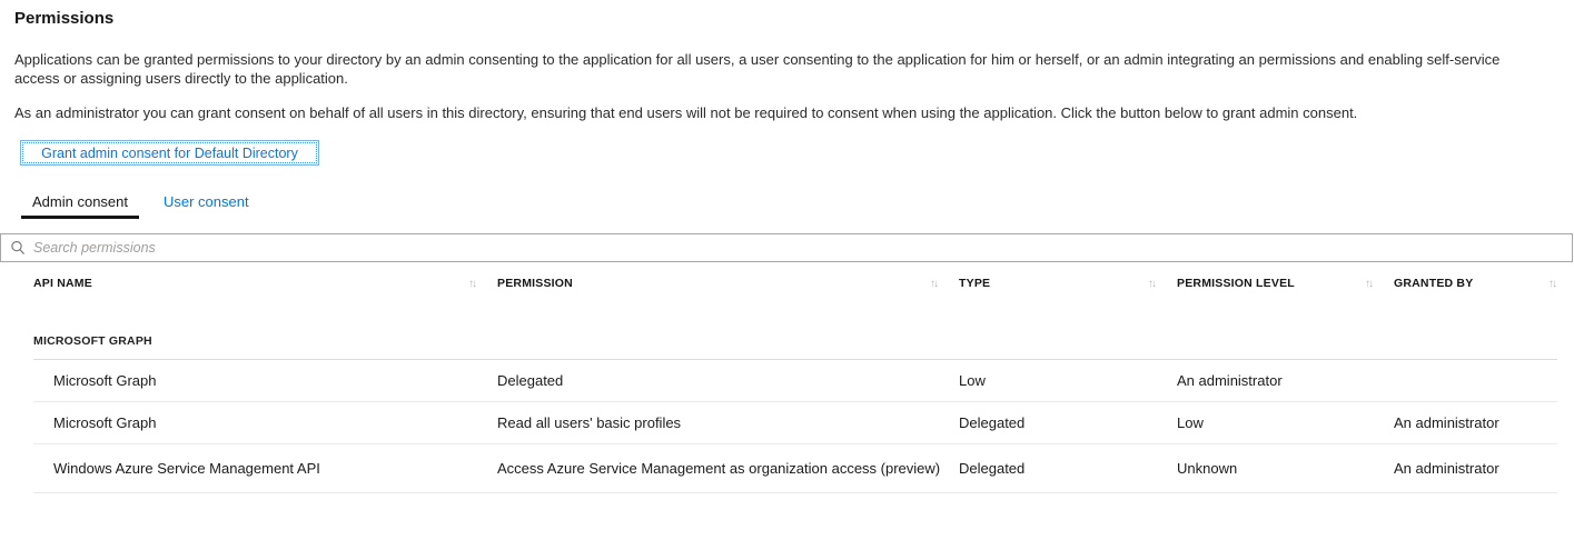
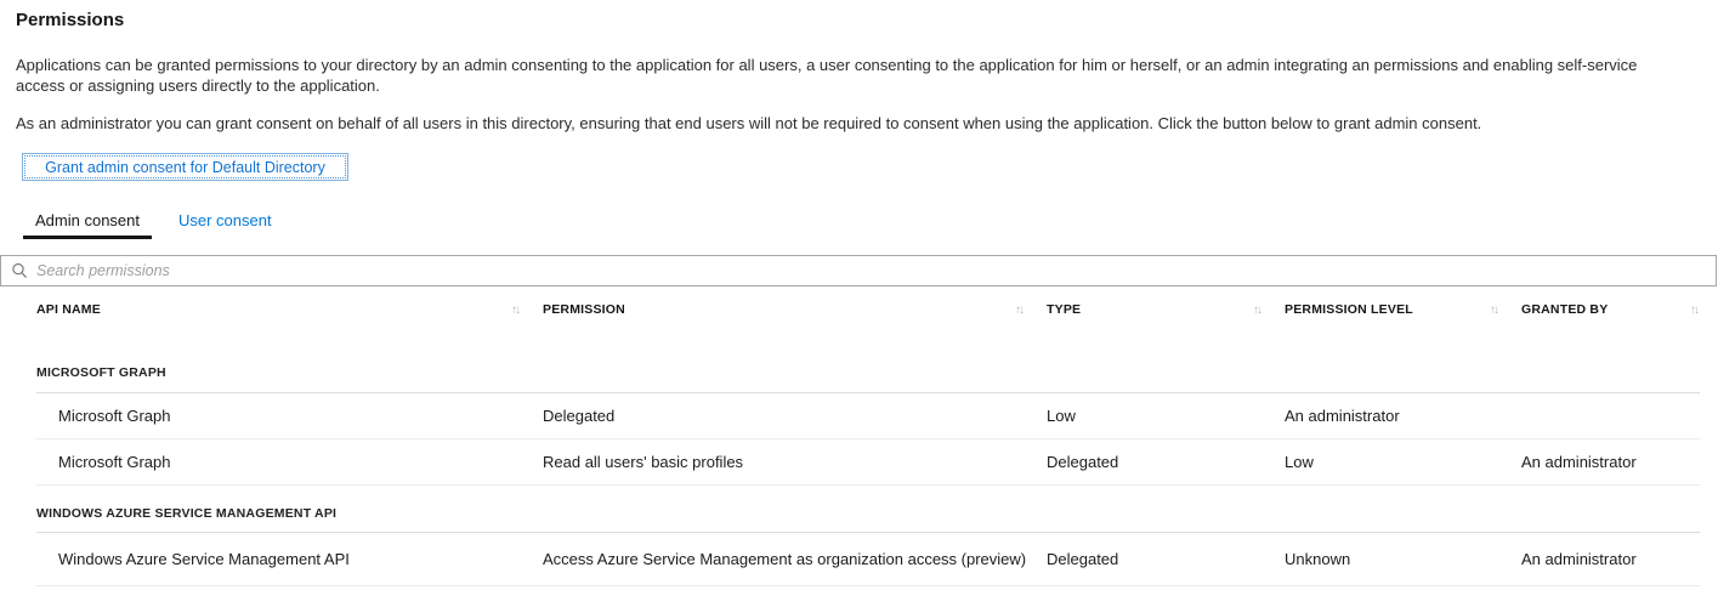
  Permissions
  Applications can be granted permissions to your directory by an admin consenting to the application for all users, a user consenting to the application for him or herself, or an admin integrating an permissions and enabling self-service access or assigning users directly to the application.
  As an administrator you can grant consent on behalf of all users in this directory, ensuring that end users will not be required to consent when using the application. Click the button below to grant admin consent.
  Grant admin consent for Default Directory
  Admin consent
  User consent
  Search permissions
  API NAME
  ↑↓
  PERMISSION
  ↑↓
  TYPE
  ↑↓
  PERMISSION LEVEL
  ↑↓
  GRANTED BY
  ↑↓
  MICROSOFT GRAPH
  Microsoft Graph
  Delegated
  Low
  An administrator
  Microsoft Graph
  Read all users' basic profiles
  Delegated
  Low
  An administrator
+ WINDOWS AZURE SERVICE MANAGEMENT API
  Windows Azure Service Management API
  Access Azure Service Management as organization access (preview)
  Delegated
  Unknown
  An administrator
